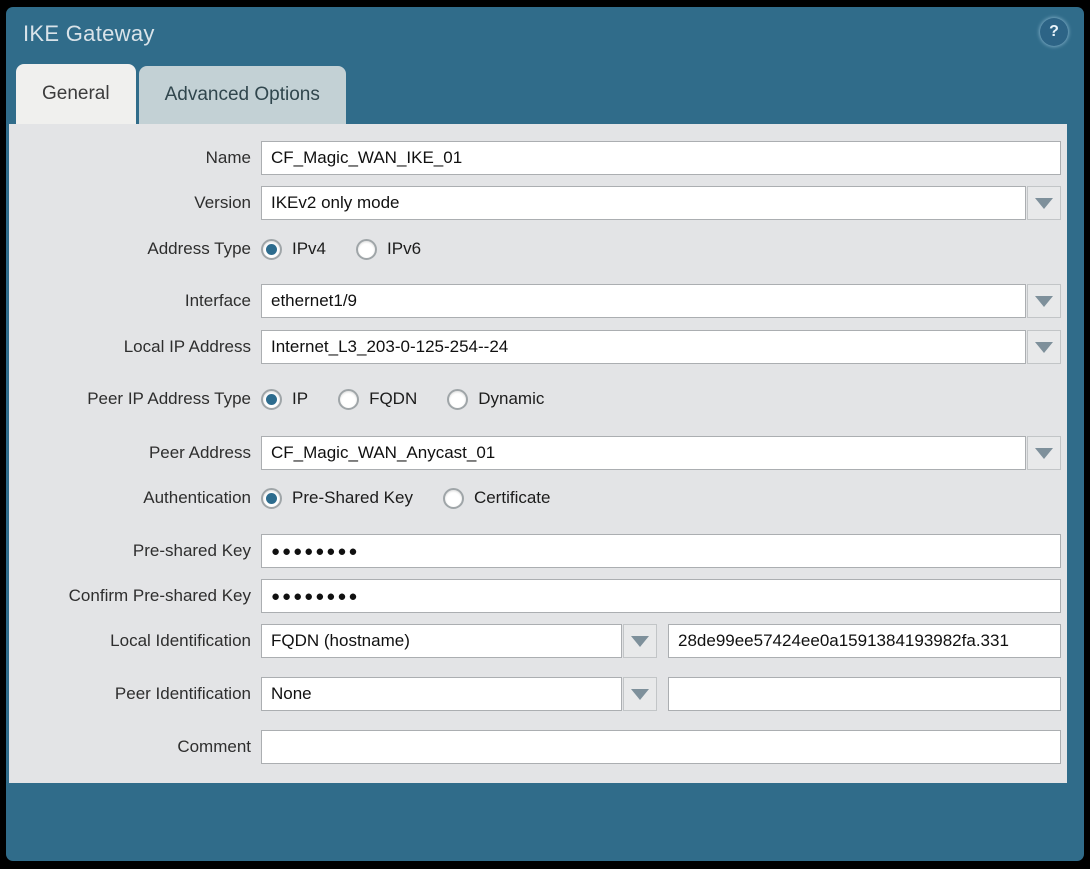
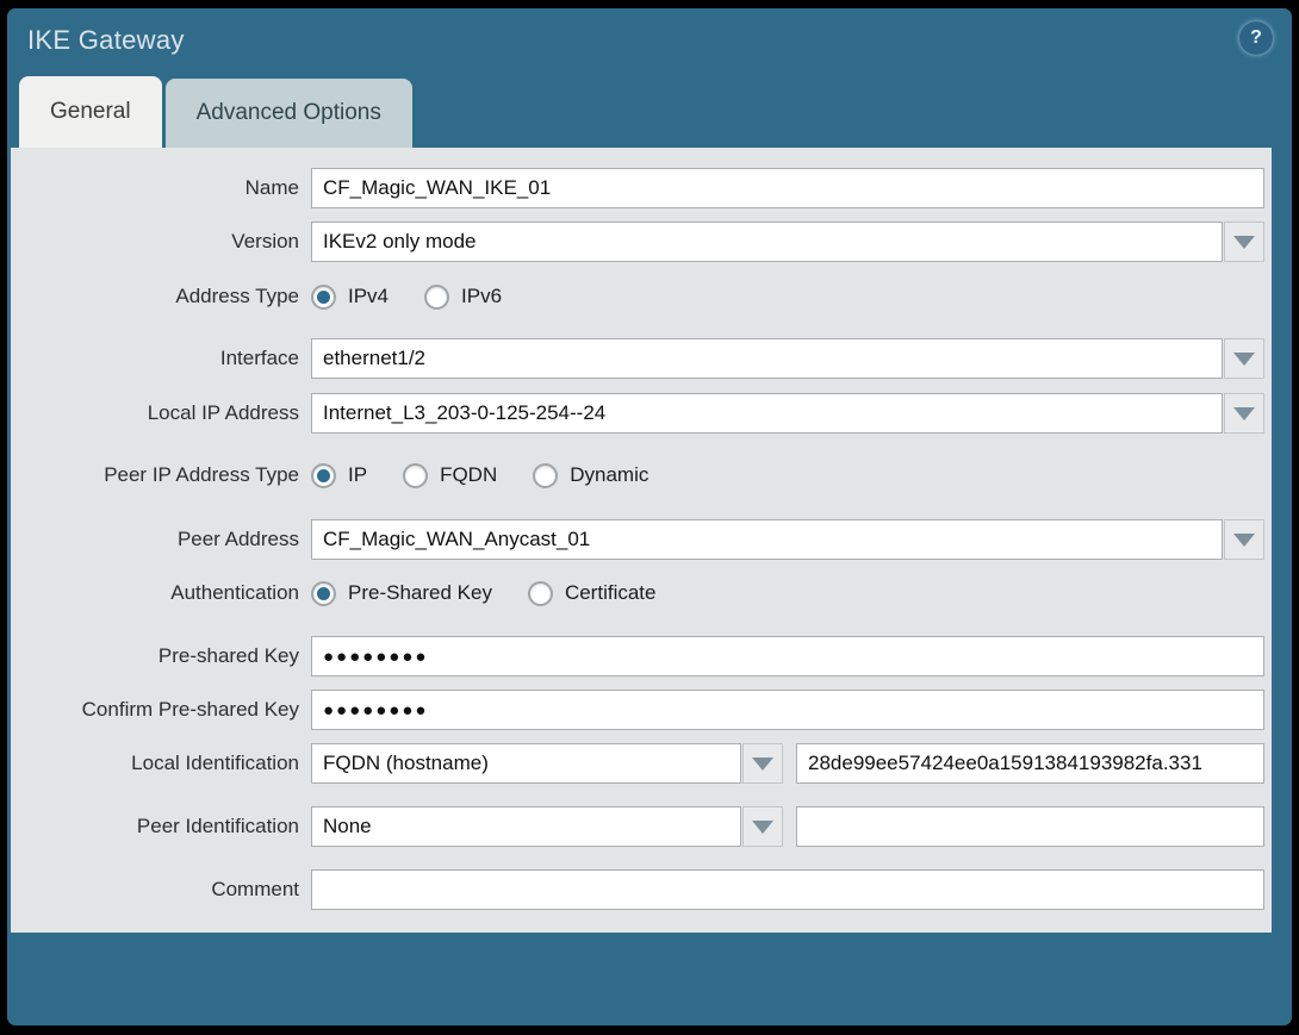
  IKE Gateway
  ?
  General
  Advanced Options
  Name
  CF_Magic_WAN_IKE_01
  Version
  IKEv2 only mode
  Address Type
  IPv4
  IPv6
  Interface
- ethernet1/9
+ ethernet1/2
  Local IP Address
  Internet_L3_203-0-125-254--24
  Peer IP Address Type
  IP
  FQDN
  Dynamic
  Peer Address
  CF_Magic_WAN_Anycast_01
  Authentication
  Pre-Shared Key
  Certificate
  Pre-shared Key
  ●●●●●●●●
  Confirm Pre-shared Key
  ●●●●●●●●
  Local Identification
  FQDN (hostname)
  28de99ee57424ee0a1591384193982fa.331
  Peer Identification
  None
  Comment
